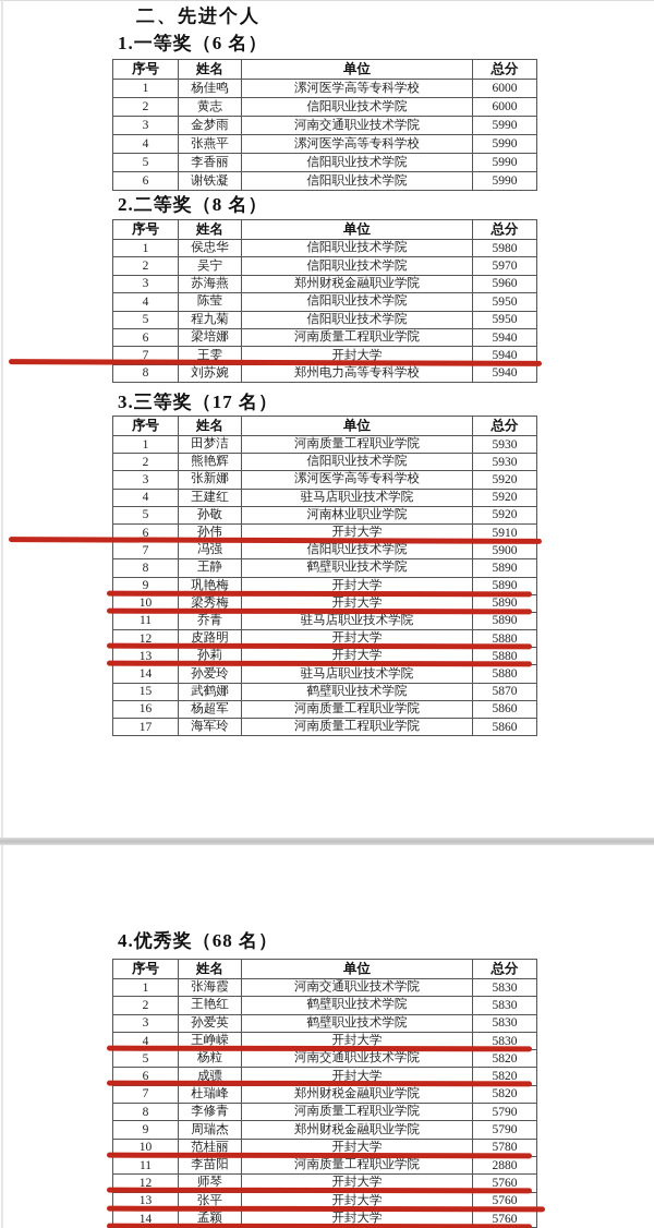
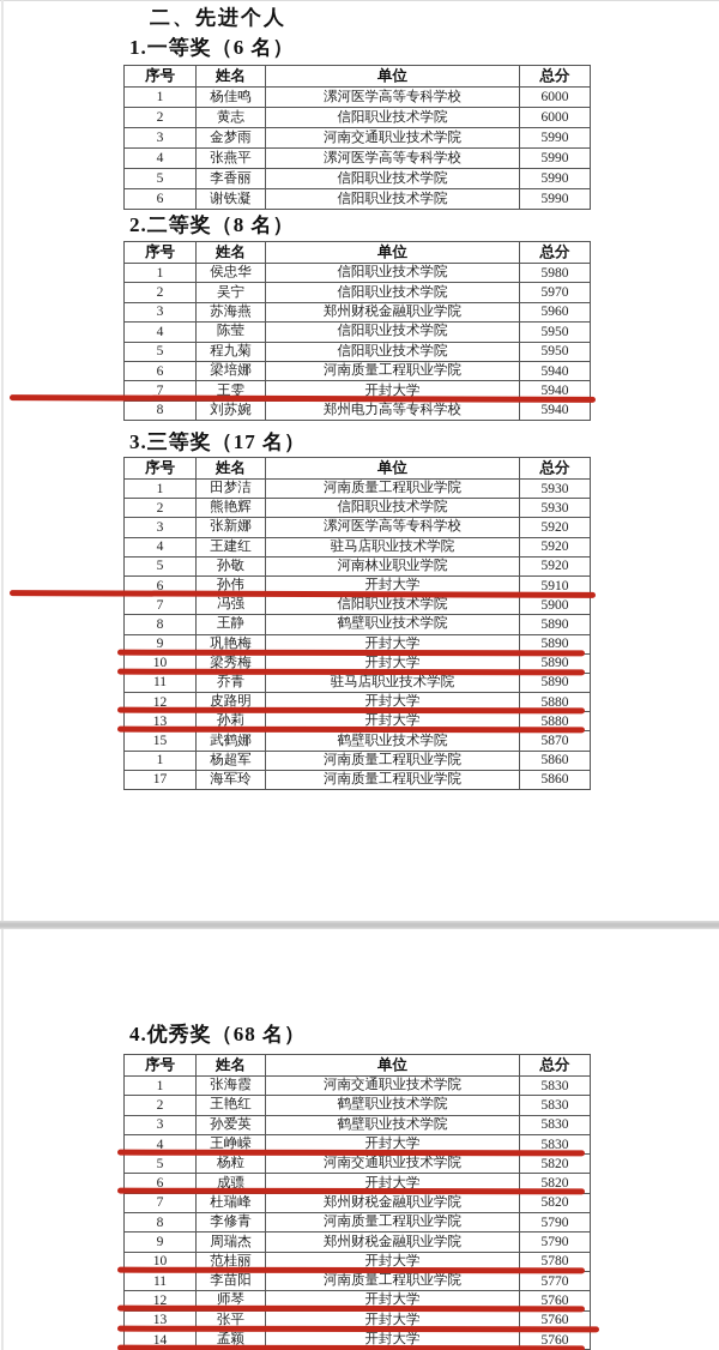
  二、先进个人
  1.一等奖（6 名）
  序号	姓名	单位	总分
  1	杨佳鸣	漯河医学高等专科学校	6000
  2	黄志	信阳职业技术学院	6000
  3	金梦雨	河南交通职业技术学院	5990
  4	张燕平	漯河医学高等专科学校	5990
  5	李香丽	信阳职业技术学院	5990
  6	谢铁凝	信阳职业技术学院	5990
  2.二等奖（8 名）
  序号	姓名	单位	总分
  1	侯忠华	信阳职业技术学院	5980
  2	吴宁	信阳职业技术学院	5970
  3	苏海燕	郑州财税金融职业学院	5960
  4	陈莹	信阳职业技术学院	5950
  5	程九菊	信阳职业技术学院	5950
  6	梁培娜	河南质量工程职业学院	5940
  7	王雯	开封大学	5940
  8	刘苏婉	郑州电力高等专科学校	5940
  3.三等奖（17 名）
  序号	姓名	单位	总分
  1	田梦洁	河南质量工程职业学院	5930
  2	熊艳辉	信阳职业技术学院	5930
  3	张新娜	漯河医学高等专科学校	5920
  4	王建红	驻马店职业技术学院	5920
  5	孙敬	河南林业职业学院	5920
  6	孙伟	开封大学	5910
  7	冯强	信阳职业技术学院	5900
  8	王静	鹤壁职业技术学院	5890
  9	巩艳梅	开封大学	5890
  10	梁秀梅	开封大学	5890
  11	乔青	驻马店职业技术学院	5890
  12	皮路明	开封大学	5880
  13	孙莉	开封大学	5880
- 14	孙爱玲	驻马店职业技术学院	5880
  15	武鹤娜	鹤壁职业技术学院	5870
- 16	杨超军	河南质量工程职业学院	5860
+ 1	杨超军	河南质量工程职业学院	5860
  17	海军玲	河南质量工程职业学院	5860
  4.优秀奖（68 名）
  序号	姓名	单位	总分
  1	张海霞	河南交通职业技术学院	5830
  2	王艳红	鹤壁职业技术学院	5830
  3	孙爱英	鹤壁职业技术学院	5830
  4	王峥嵘	开封大学	5830
  5	杨粒	河南交通职业技术学院	5820
  6	成骠	开封大学	5820
  7	杜瑞峰	郑州财税金融职业学院	5820
  8	李修青	河南质量工程职业学院	5790
  9	周瑞杰	郑州财税金融职业学院	5790
  10	范桂丽	开封大学	5780
- 11	李苗阳	河南质量工程职业学院	2880
+ 11	李苗阳	河南质量工程职业学院	5770
  12	师琴	开封大学	5760
  13	张平	开封大学	5760
  14	孟颖	开封大学	5760
